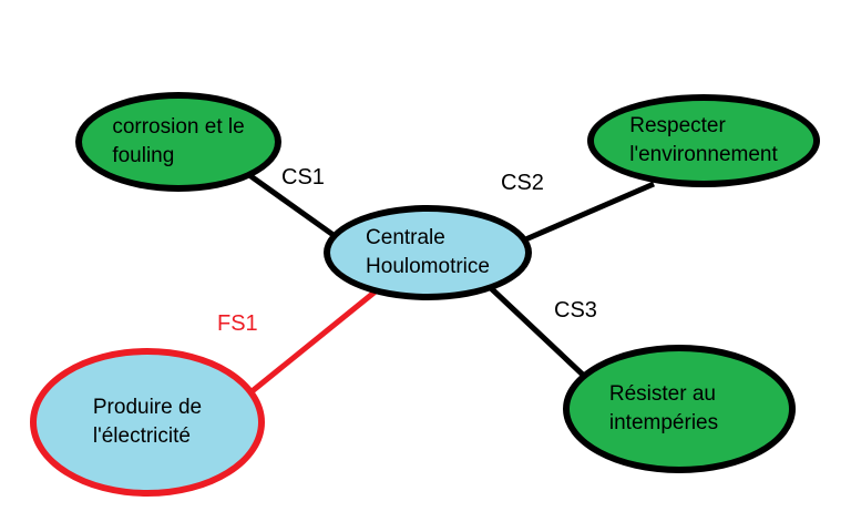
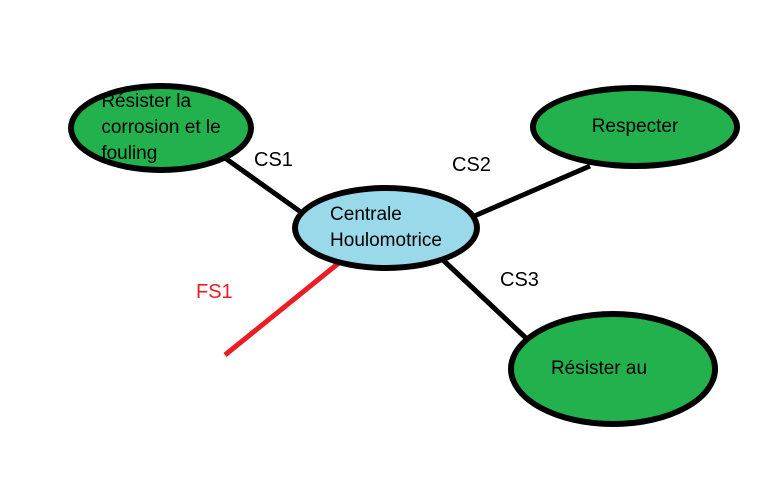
+ Résister la
  corrosion et le
  fouling
  Respecter
- l'environnement
  Centrale
  Houlomotrice
- Produire de
- l'électricité
  Résister au
- intempéries
  CS1
  CS2
  CS3
  FS1
